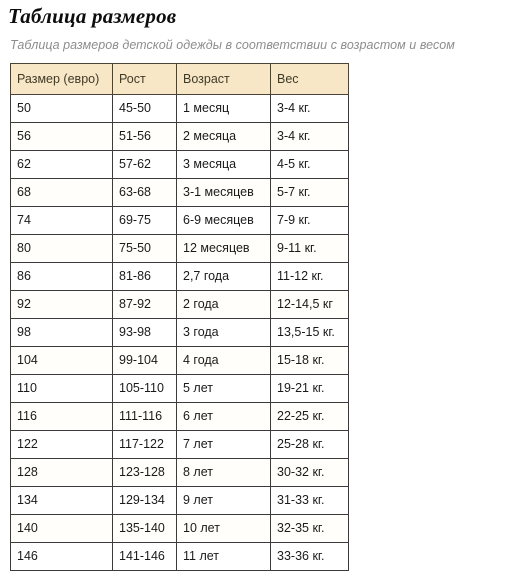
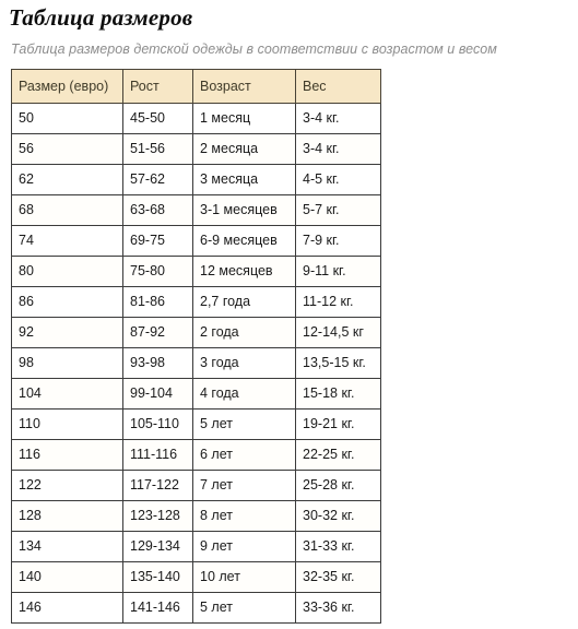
  Таблица размеров
  Таблица размеров детской одежды в соответствии с возрастом и весом
  Размер (евро)	Рост	Возраст	Вес
  50	45-50	1 месяц	3-4 кг.
  56	51-56	2 месяца	3-4 кг.
  62	57-62	3 месяца	4-5 кг.
  68	63-68	3-1 месяцев	5-7 кг.
  74	69-75	6-9 месяцев	7-9 кг.
- 80	75-50	12 месяцев	9-11 кг.
+ 80	75-80	12 месяцев	9-11 кг.
  86	81-86	2,7 года	11-12 кг.
  92	87-92	2 года	12-14,5 кг
  98	93-98	3 года	13,5-15 кг.
  104	99-104	4 года	15-18 кг.
  110	105-110	5 лет	19-21 кг.
  116	111-116	6 лет	22-25 кг.
  122	117-122	7 лет	25-28 кг.
  128	123-128	8 лет	30-32 кг.
  134	129-134	9 лет	31-33 кг.
  140	135-140	10 лет	32-35 кг.
- 146	141-146	11 лет	33-36 кг.
+ 146	141-146	5 лет	33-36 кг.
